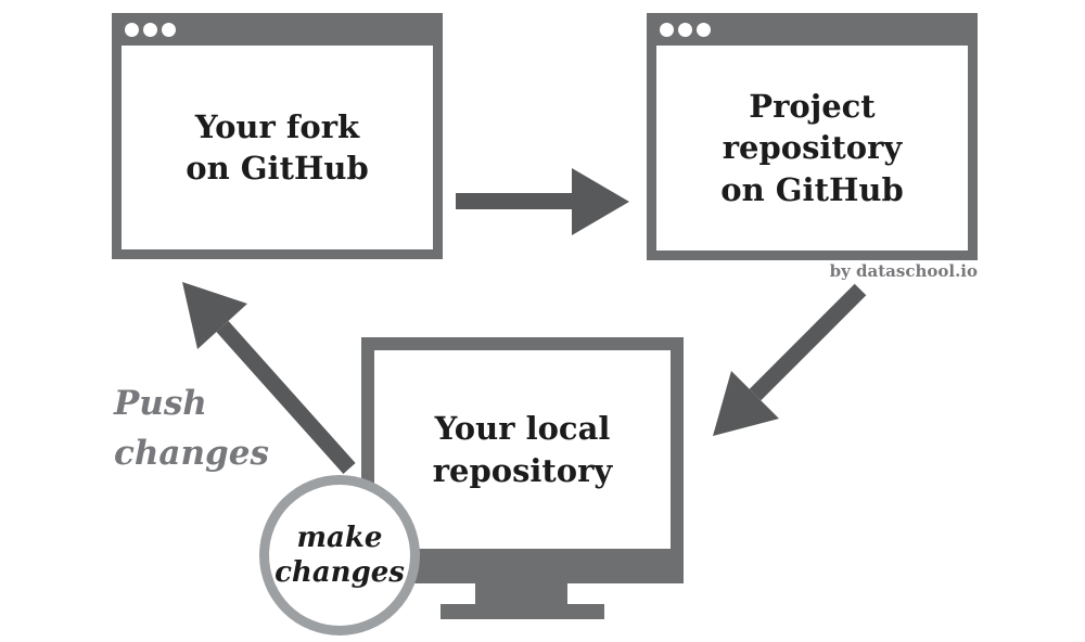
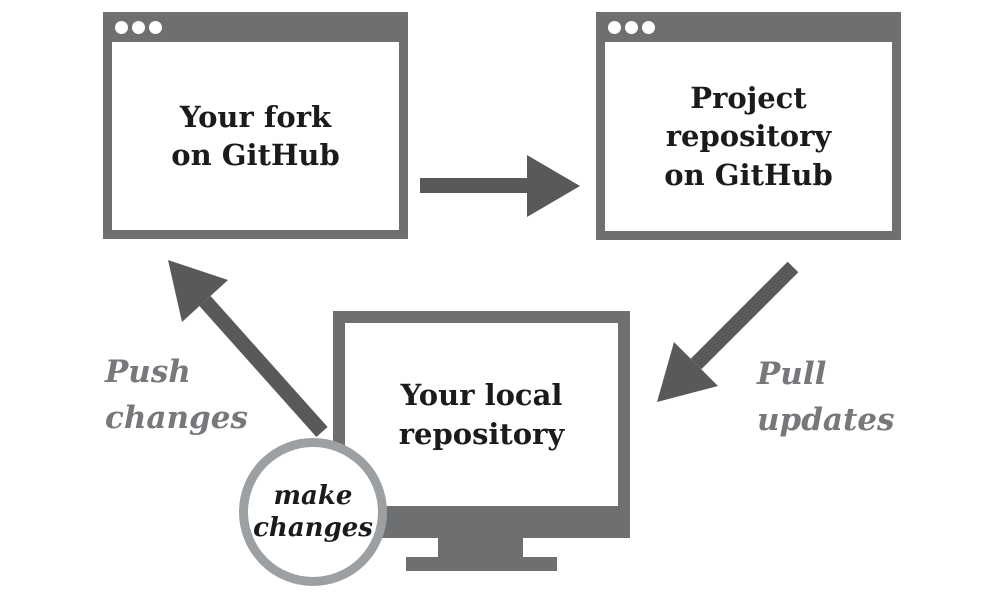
  Your fork
  on GitHub
  Project
  repository
  on GitHub
- by dataschool.io
  Your local
  repository
  make
  changes
  Push
  changes
+ Pull
+ updates
